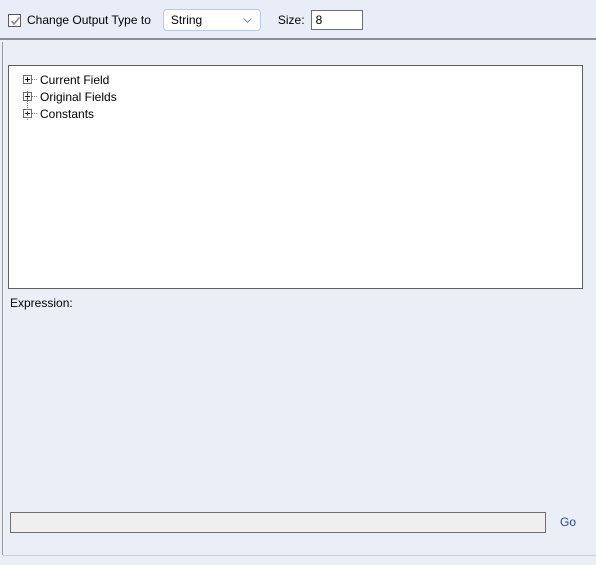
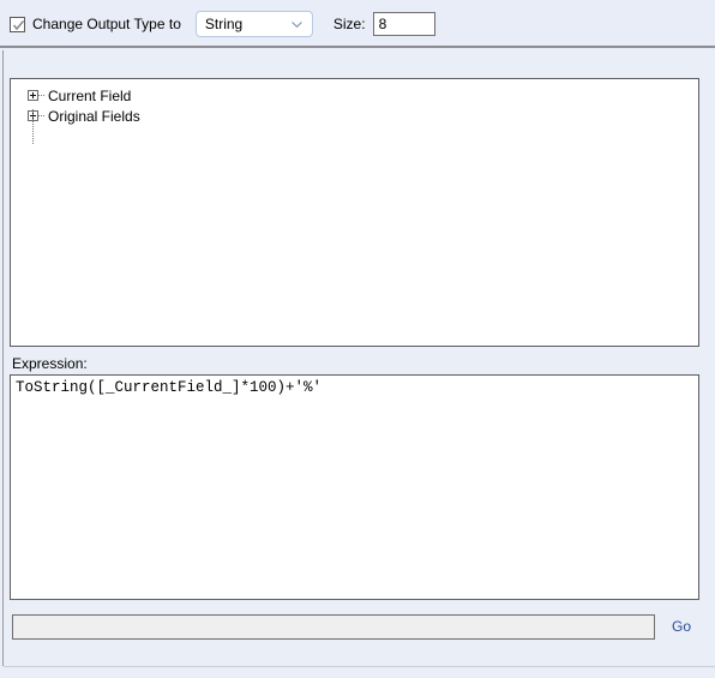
  Change Output Type to
  String
  Size:
  8
  Current Field
  Original Fields
- Constants
  Expression:
+ ToString([_CurrentField_]*100)+'%'
  Go
